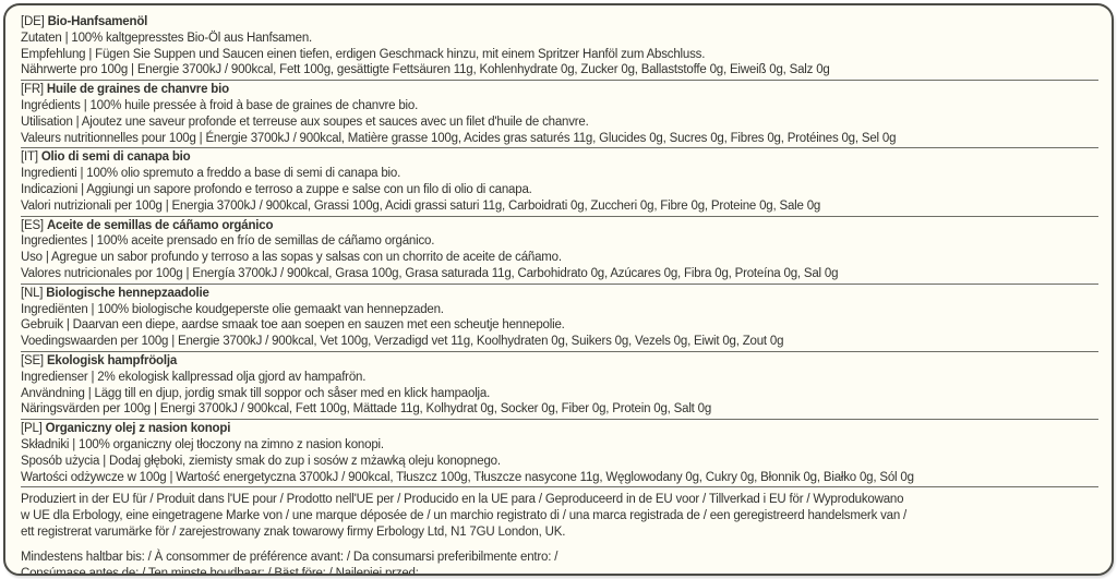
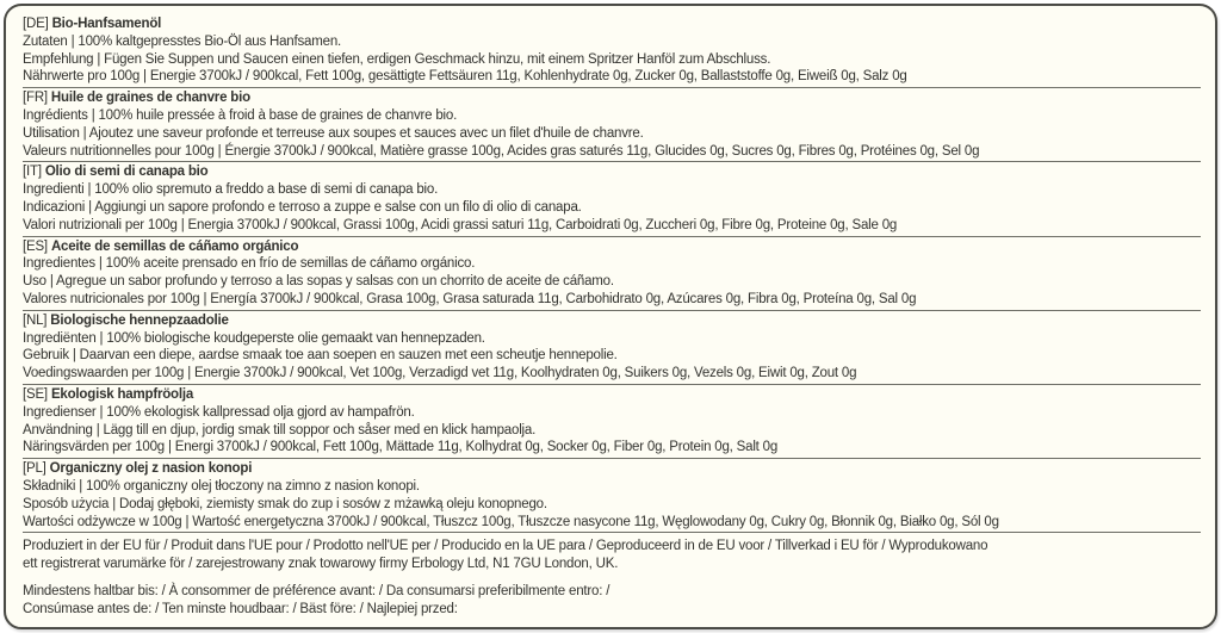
  [DE] Bio-Hanfsamenöl
  Zutaten | 100% kaltgepresstes Bio-Öl aus Hanfsamen.
  Empfehlung | Fügen Sie Suppen und Saucen einen tiefen, erdigen Geschmack hinzu, mit einem Spritzer Hanföl zum Abschluss.
  Nährwerte pro 100g | Energie 3700kJ / 900kcal, Fett 100g, gesättigte Fettsäuren 11g, Kohlenhydrate 0g, Zucker 0g, Ballaststoffe 0g, Eiweiß 0g, Salz 0g
  [FR] Huile de graines de chanvre bio
  Ingrédients | 100% huile pressée à froid à base de graines de chanvre bio.
  Utilisation | Ajoutez une saveur profonde et terreuse aux soupes et sauces avec un filet d'huile de chanvre.
  Valeurs nutritionnelles pour 100g | Énergie 3700kJ / 900kcal, Matière grasse 100g, Acides gras saturés 11g, Glucides 0g, Sucres 0g, Fibres 0g, Protéines 0g, Sel 0g
  [IT] Olio di semi di canapa bio
  Ingredienti | 100% olio spremuto a freddo a base di semi di canapa bio.
  Indicazioni | Aggiungi un sapore profondo e terroso a zuppe e salse con un filo di olio di canapa.
  Valori nutrizionali per 100g | Energia 3700kJ / 900kcal, Grassi 100g, Acidi grassi saturi 11g, Carboidrati 0g, Zuccheri 0g, Fibre 0g, Proteine 0g, Sale 0g
  [ES] Aceite de semillas de cáñamo orgánico
  Ingredientes | 100% aceite prensado en frío de semillas de cáñamo orgánico.
  Uso | Agregue un sabor profundo y terroso a las sopas y salsas con un chorrito de aceite de cáñamo.
  Valores nutricionales por 100g | Energía 3700kJ / 900kcal, Grasa 100g, Grasa saturada 11g, Carbohidrato 0g, Azúcares 0g, Fibra 0g, Proteína 0g, Sal 0g
  [NL] Biologische hennepzaadolie
  Ingrediënten | 100% biologische koudgeperste olie gemaakt van hennepzaden.
  Gebruik | Daarvan een diepe, aardse smaak toe aan soepen en sauzen met een scheutje hennepolie.
  Voedingswaarden per 100g | Energie 3700kJ / 900kcal, Vet 100g, Verzadigd vet 11g, Koolhydraten 0g, Suikers 0g, Vezels 0g, Eiwit 0g, Zout 0g
  [SE] Ekologisk hampfröolja
- Ingredienser | 2% ekologisk kallpressad olja gjord av hampafrön.
+ Ingredienser | 100% ekologisk kallpressad olja gjord av hampafrön.
  Användning | Lägg till en djup, jordig smak till soppor och såser med en klick hampaolja.
  Näringsvärden per 100g | Energi 3700kJ / 900kcal, Fett 100g, Mättade 11g, Kolhydrat 0g, Socker 0g, Fiber 0g, Protein 0g, Salt 0g
  [PL] Organiczny olej z nasion konopi
  Składniki | 100% organiczny olej tłoczony na zimno z nasion konopi.
  Sposób użycia | Dodaj głęboki, ziemisty smak do zup i sosów z mżawką oleju konopnego.
  Wartości odżywcze w 100g | Wartość energetyczna 3700kJ / 900kcal, Tłuszcz 100g, Tłuszcze nasycone 11g, Węglowodany 0g, Cukry 0g, Błonnik 0g, Białko 0g, Sól 0g
  Produziert in der EU für / Produit dans l'UE pour / Prodotto nell'UE per / Producido en la UE para / Geproduceerd in de EU voor / Tillverkad i EU för / Wyprodukowano
- w UE dla Erbology, eine eingetragene Marke von / une marque déposée de / un marchio registrato di / una marca registrada de / een geregistreerd handelsmerk van /
  ett registrerat varumärke för / zarejestrowany znak towarowy firmy Erbology Ltd, N1 7GU London, UK.
  Mindestens haltbar bis: / À consommer de préférence avant: / Da consumarsi preferibilmente entro: /
  Consúmase antes de: / Ten minste houdbaar: / Bäst före: / Najlepiej przed:
